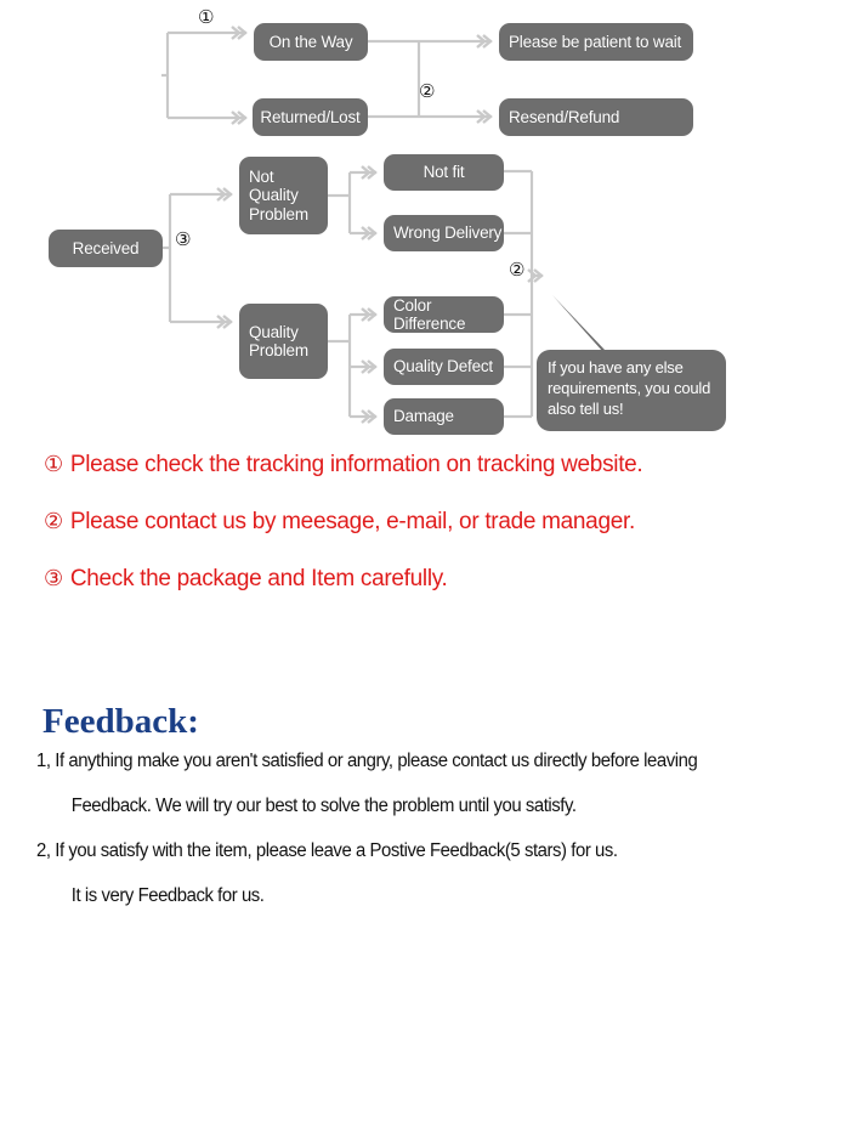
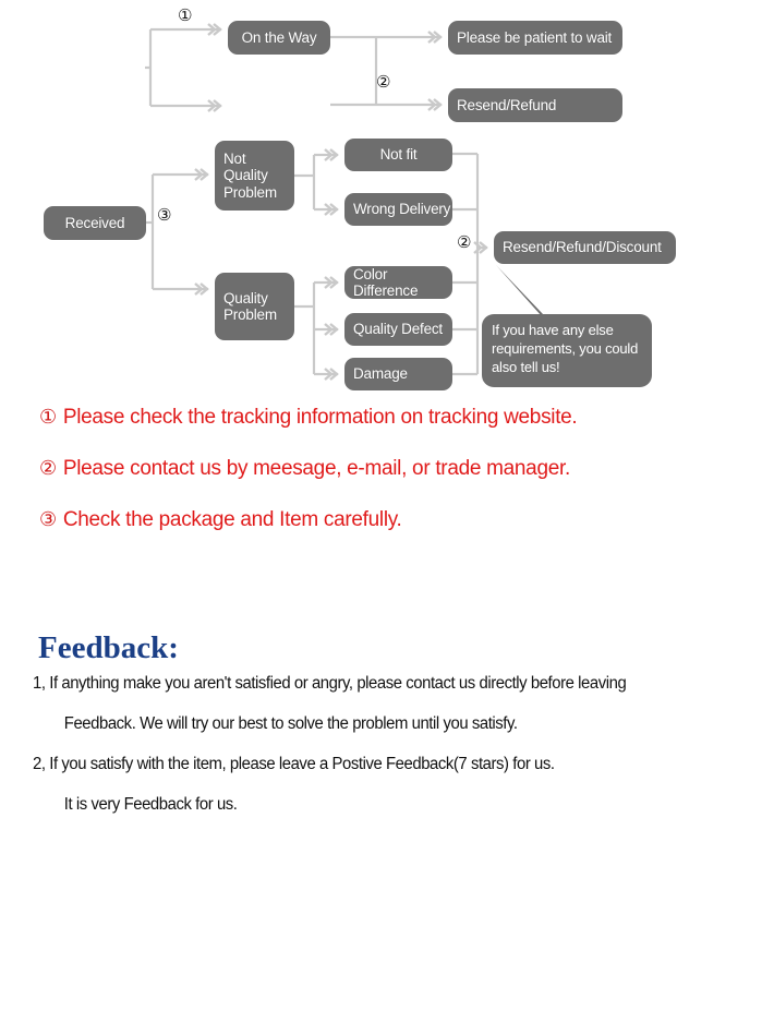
  On the Way
- Returned/Lost
  Please be patient to wait
  Resend/Refund
  Received
  Not
  Quality
  Problem
  Quality
  Problem
  Not fit
  Wrong Delivery
  Color Difference
  Quality Defect
  Damage
+ Resend/Refund/Discount
  If you have any else
  requirements, you could
  also tell us!
  ①
  ②
  ③
  ②
  ①
  Please check the tracking information on tracking website.
  ②
  Please contact us by meesage, e-mail, or trade manager.
  ③
  Check the package and Item carefully.
  Feedback:
  1, If anything make you aren't satisfied or angry, please contact us directly before leaving
  Feedback. We will try our best to solve the problem until you satisfy.
- 2, If you satisfy with the item, please leave a Postive Feedback(5 stars) for us.
+ 2, If you satisfy with the item, please leave a Postive Feedback(7 stars) for us.
  It is very Feedback for us.
